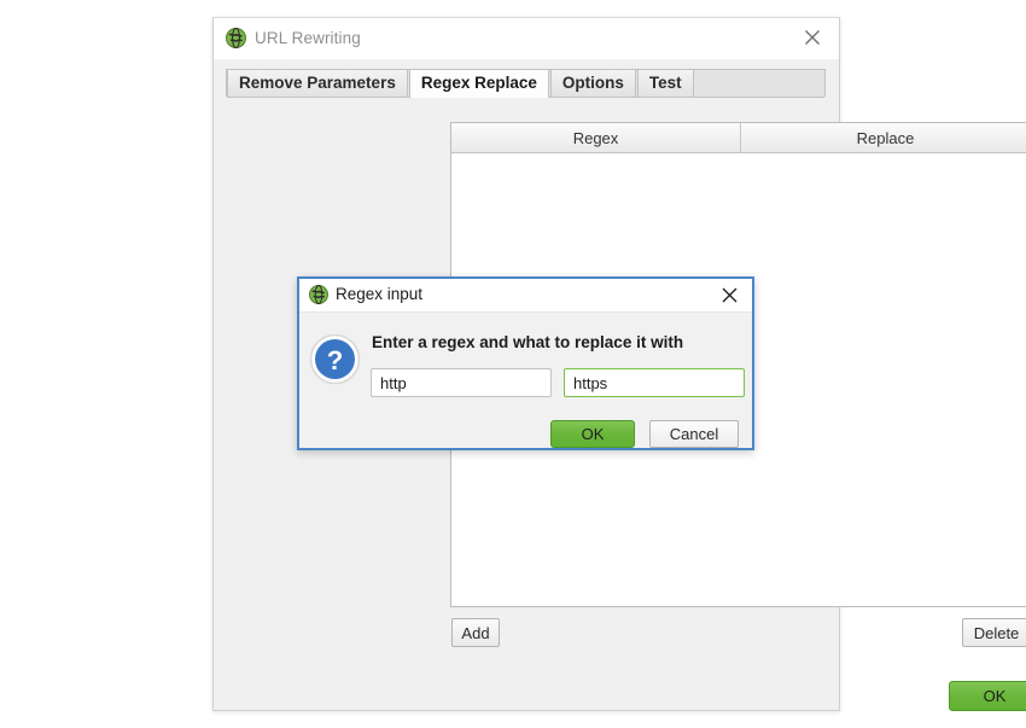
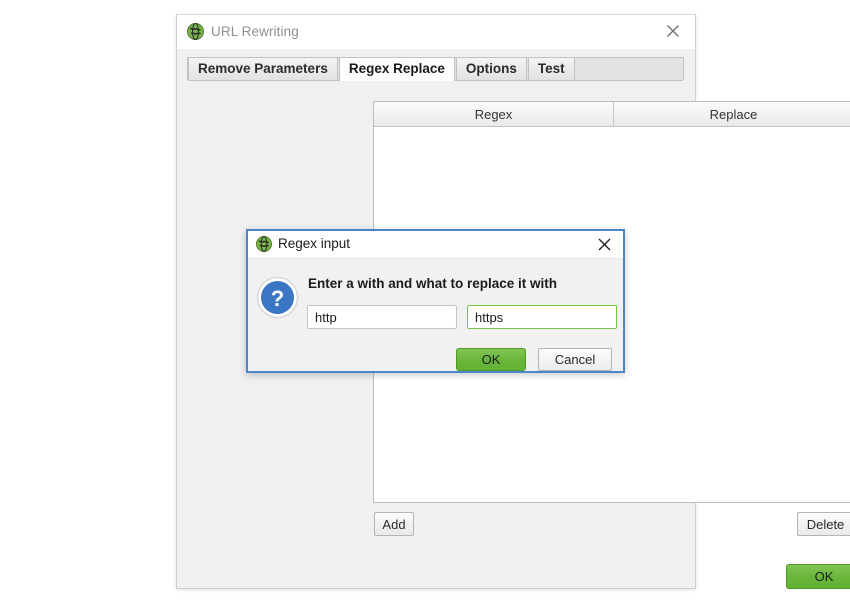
  URL Rewriting
  Remove Parameters
  Regex Replace
  Options
  Test
  Regex
  Replace
  Add
  Delete
  OK
  Regex input
  ?
- Enter a regex and what to replace it with
+ Enter a with and what to replace it with
  http
  https
  OK
  Cancel
